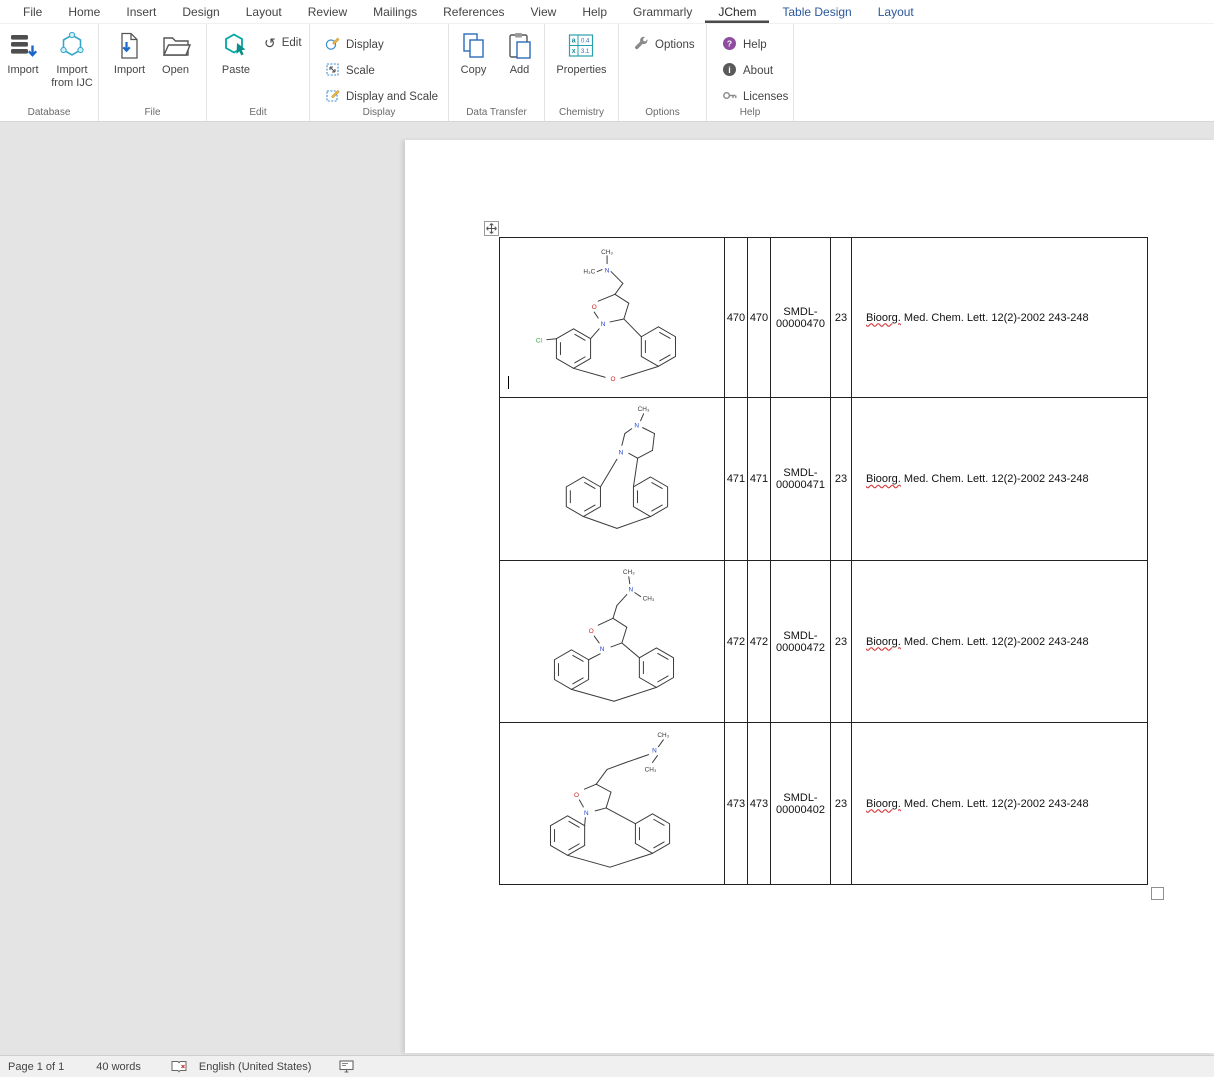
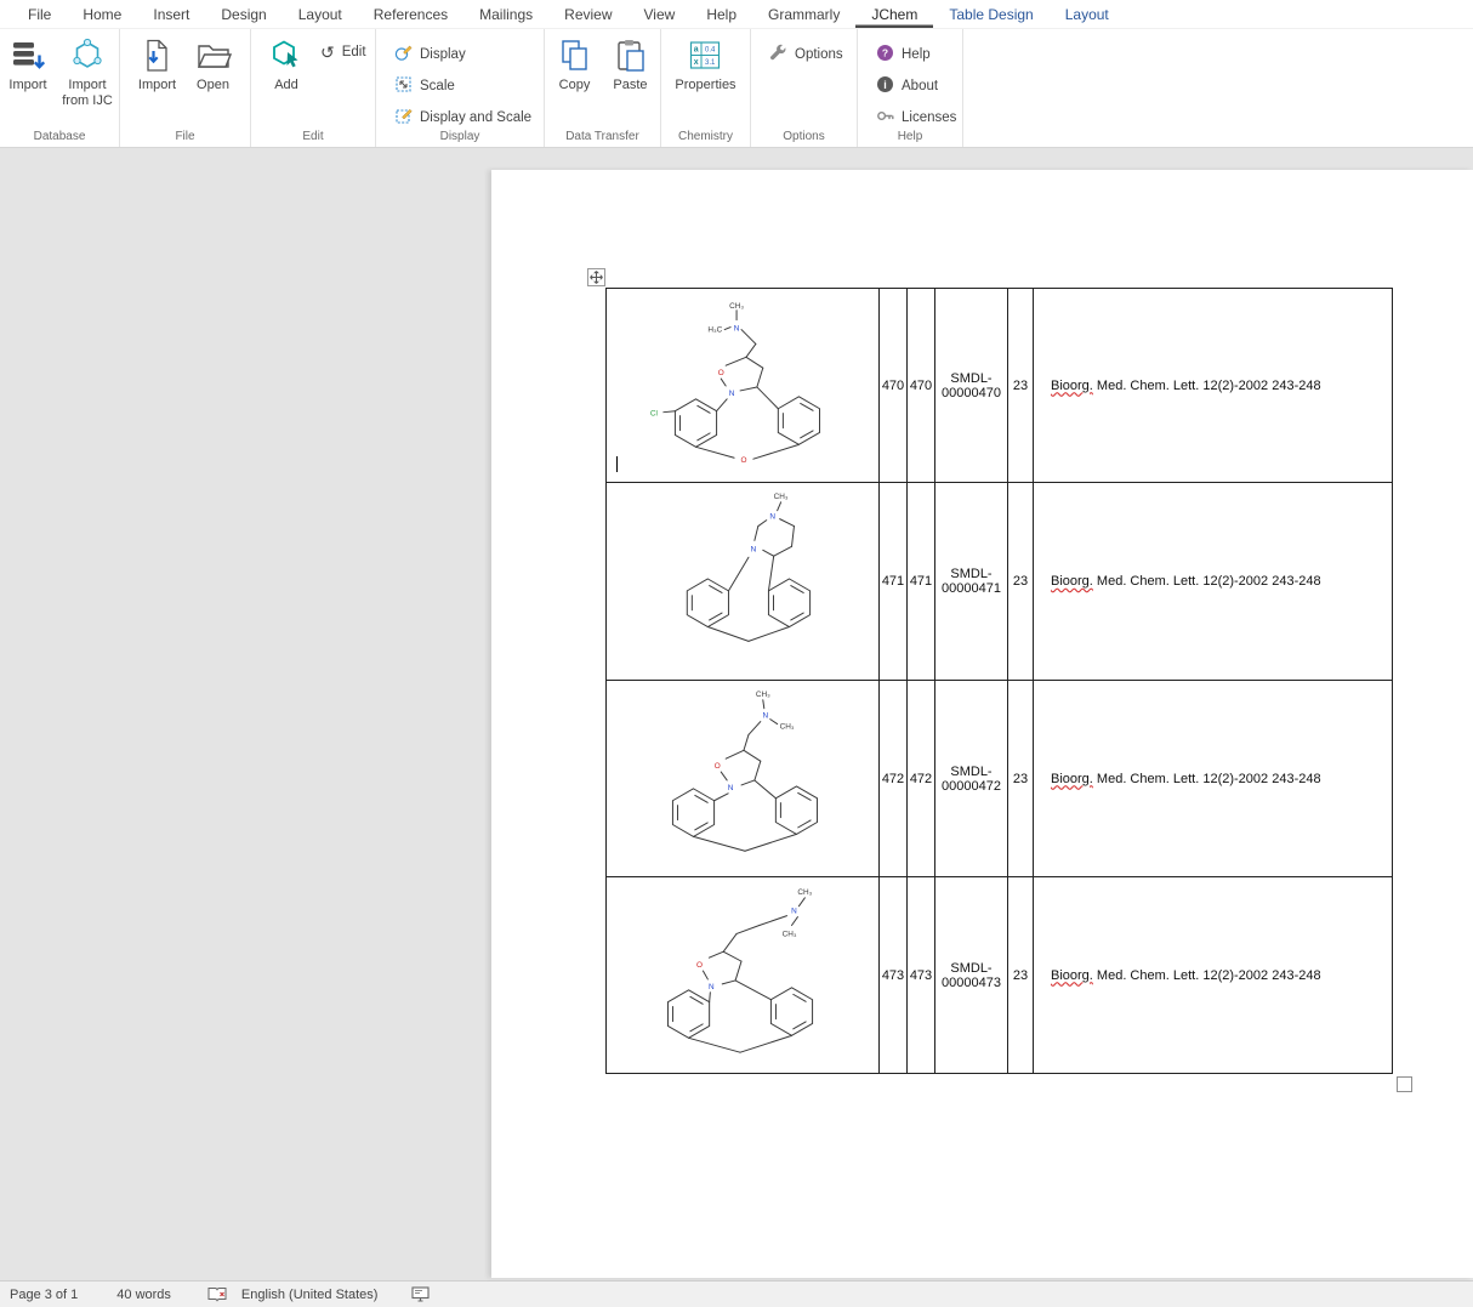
  File
  Home
  Insert
  Design
  Layout
- Review
+ References
  Mailings
- References
+ Review
  View
  Help
  Grammarly
  JChem
  Table Design
  Layout
  Import
  Import from IJC
  Database
  Import
  Open
  File
- Paste
+ Add
  ↺
  Edit
  Edit
  Display
  Scale
  Display and Scale
  Display
  Copy
- Add
+ Paste
  Data Transfer
  Properties
  Chemistry
  Options
  Options
  ?
  Help
  i
  About
  Licenses
  Help
  	470	470	SMDL-00000470	23	Bioorg. Med. Chem. Lett. 12(2)-2002 243-248
  	471	471	SMDL-00000471	23	Bioorg. Med. Chem. Lett. 12(2)-2002 243-248
  	472	472	SMDL-00000472	23	Bioorg. Med. Chem. Lett. 12(2)-2002 243-248
- 	473	473	SMDL-00000402	23	Bioorg. Med. Chem. Lett. 12(2)-2002 243-248
+ 	473	473	SMDL-00000473	23	Bioorg. Med. Chem. Lett. 12(2)-2002 243-248
- Page 1 of 1
+ Page 3 of 1
  40 words
  English (United States)
